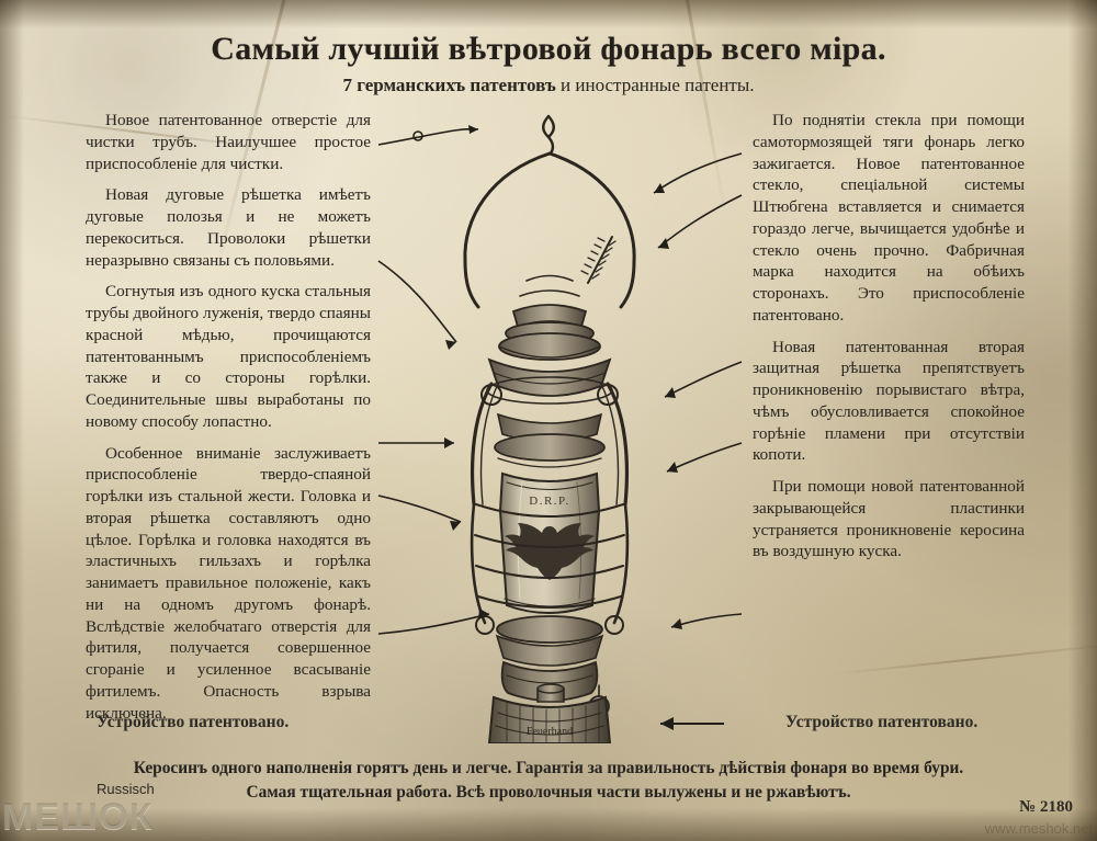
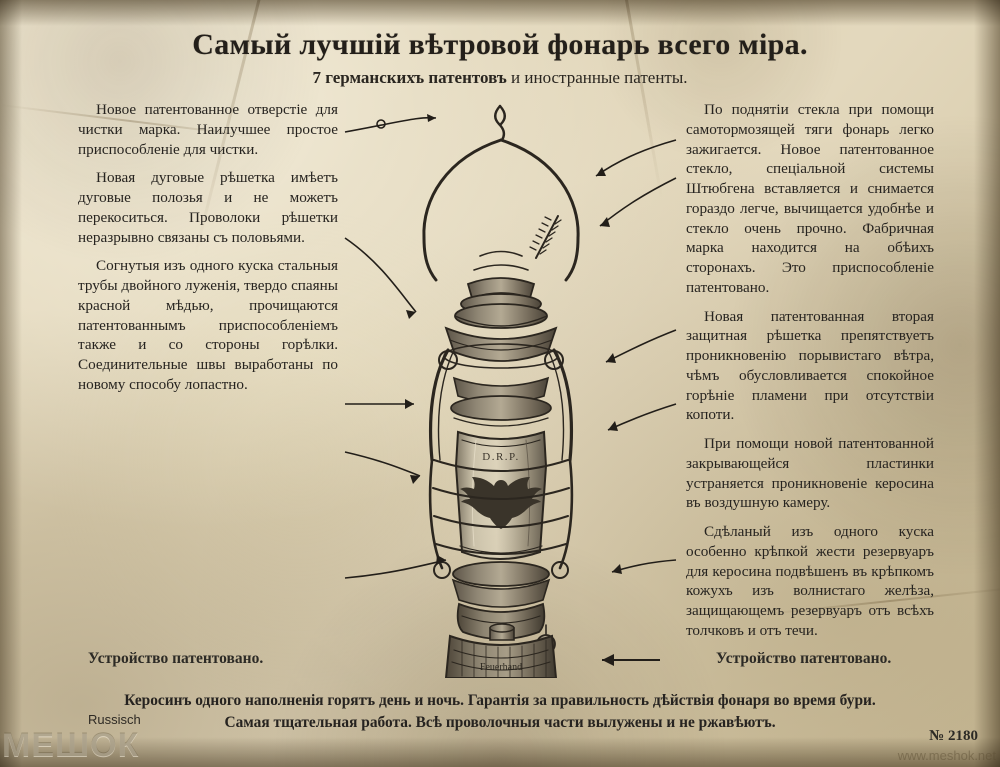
  Самый лучшій вѣтровой фонарь всего міра.
  7 германскихъ патентовъ и иностранные патенты.
- Новое патентованное отверстіе для чистки трубъ. Наилучшее простое приспособленіе для чистки.
+ Новое патентованное отверстіе для чистки марка. Наилучшее простое приспособленіе для чистки.
  Новая дуговые рѣшетка имѣетъ дуговые полозья и не можетъ перекоситься. Проволоки рѣшетки неразрывно связаны съ половьями.
  Согнутыя изъ одного куска стальныя трубы двойного луженія, твердо спаяны красной мѣдью, прочищаются патентованнымъ приспособленіемъ также и со стороны горѣлки. Соединительные швы выработаны по новому способу лопастно.
- Особенное вниманіе заслуживаетъ приспособленіе твердо-спаяной горѣлки изъ стальной жести. Головка и вторая рѣшетка составляютъ одно цѣлое. Горѣлка и головка находятся въ эластичныхъ гильзахъ и горѣлка занимаетъ правильное положеніе, какъ ни на одномъ другомъ фонарѣ. Вслѣдствіе желобчатаго отверстія для фитиля, получается совершенное сгораніе и усиленное всасываніе фитилемъ. Опасность взрыва исключена.
  По поднятіи стекла при помощи самотормозящей тяги фонарь легко зажигается. Новое патентованное стекло, спеціальной системы Штюбгена вставляется и снимается гораздо легче, вычищается удобнѣе и стекло очень прочно. Фабричная марка находится на обѣихъ сторонахъ. Это приспособленіе патентовано.
  Новая патентованная вторая защитная рѣшетка препятствуетъ проникновенію порывистаго вѣтра, чѣмъ обусловливается спокойное горѣніе пламени при отсутствіи копоти.
- При помощи новой патентованной закрывающейся пластинки устраняется проникновеніе керосина въ воздушную куска.
+ При помощи новой патентованной закрывающейся пластинки устраняется проникновеніе керосина въ воздушную камеру.
+ Сдѣланый изъ одного куска особенно крѣпкой жести резервуаръ для керосина подвѣшенъ въ крѣпкомъ кожухъ изъ волнистаго желѣза, защищающемъ резервуаръ отъ всѣхъ толчковъ и отъ течи.
  Устройство патентовано.
  Устройство патентовано.
- Керосинъ одного наполненія горятъ день и легче. Гарантія за правильность дѣйствія фонаря во время бури.
+ Керосинъ одного наполненія горятъ день и ночь. Гарантія за правильность дѣйствія фонаря во время бури.
  Самая тщательная работа. Всѣ проволочныя части вылужены и не ржавѣютъ.
  Russisch
  № 2180
  D.R.P.
  Feuerhand
  МЕШОК
  www.meshok.net
